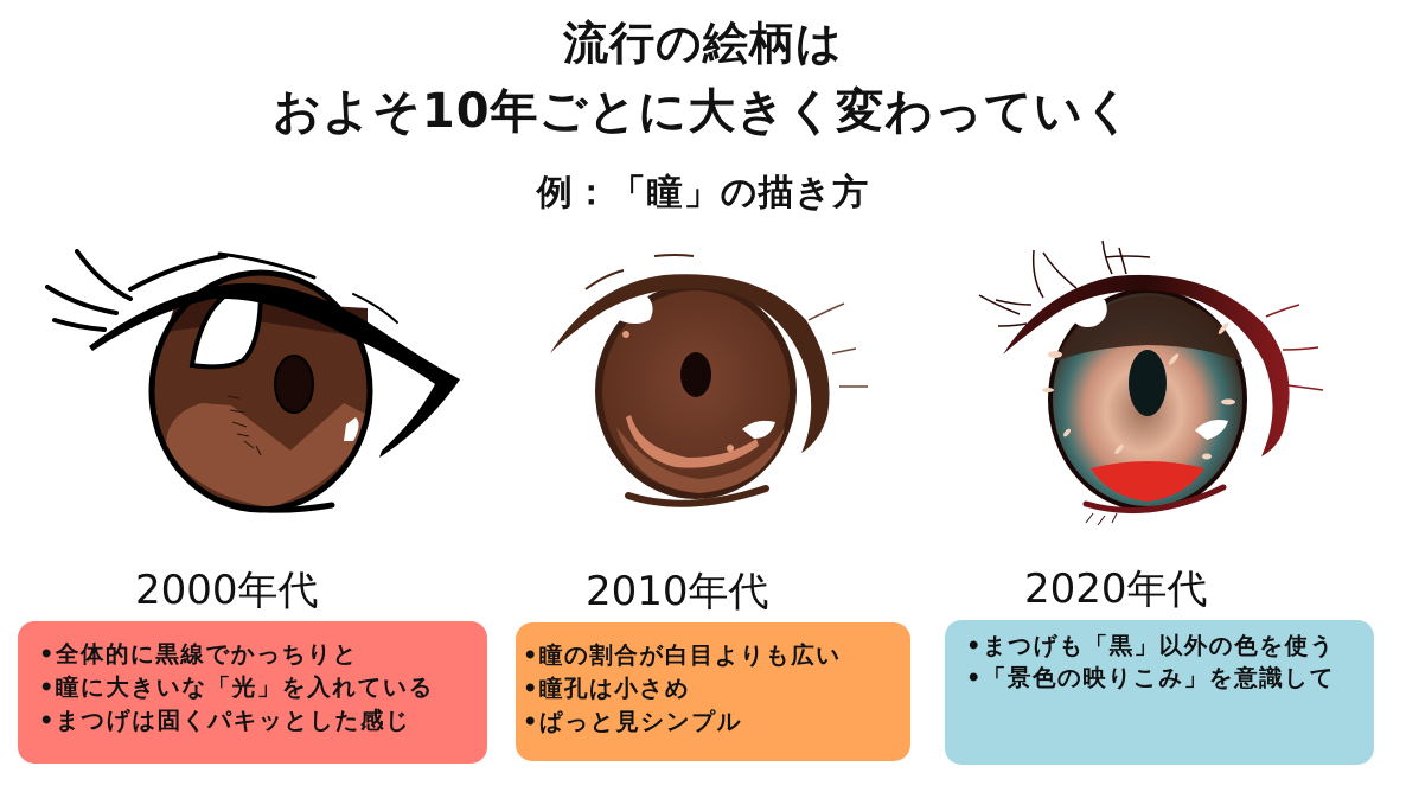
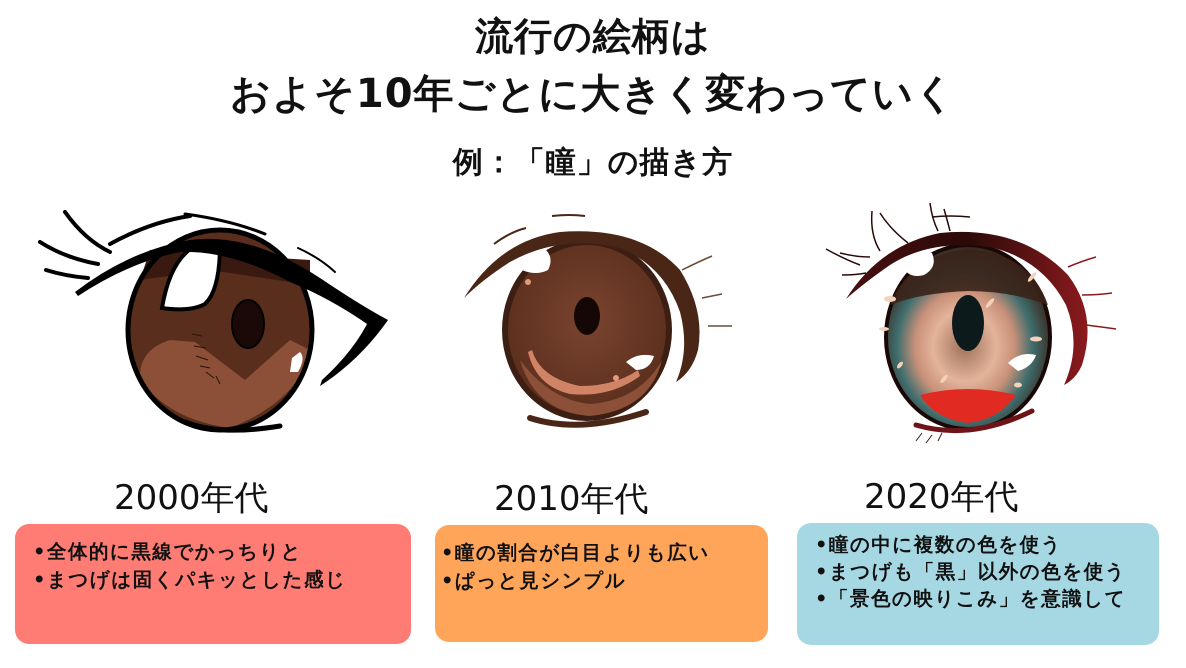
  流行の絵柄は
  およそ10年ごとに大きく変わっていく
  例：「瞳」の描き方
  2000年代
  2010年代
  2020年代
  •全体的に黒線でかっちりと
- •瞳に大きいな「光」を入れている
  •まつげは固くパキッとした感じ
  •瞳の割合が白目よりも広い
- •瞳孔は小さめ
  •ぱっと見シンプル
+ •瞳の中に複数の色を使う
  •まつげも「黒」以外の色を使う
  •「景色の映りこみ」を意識して
